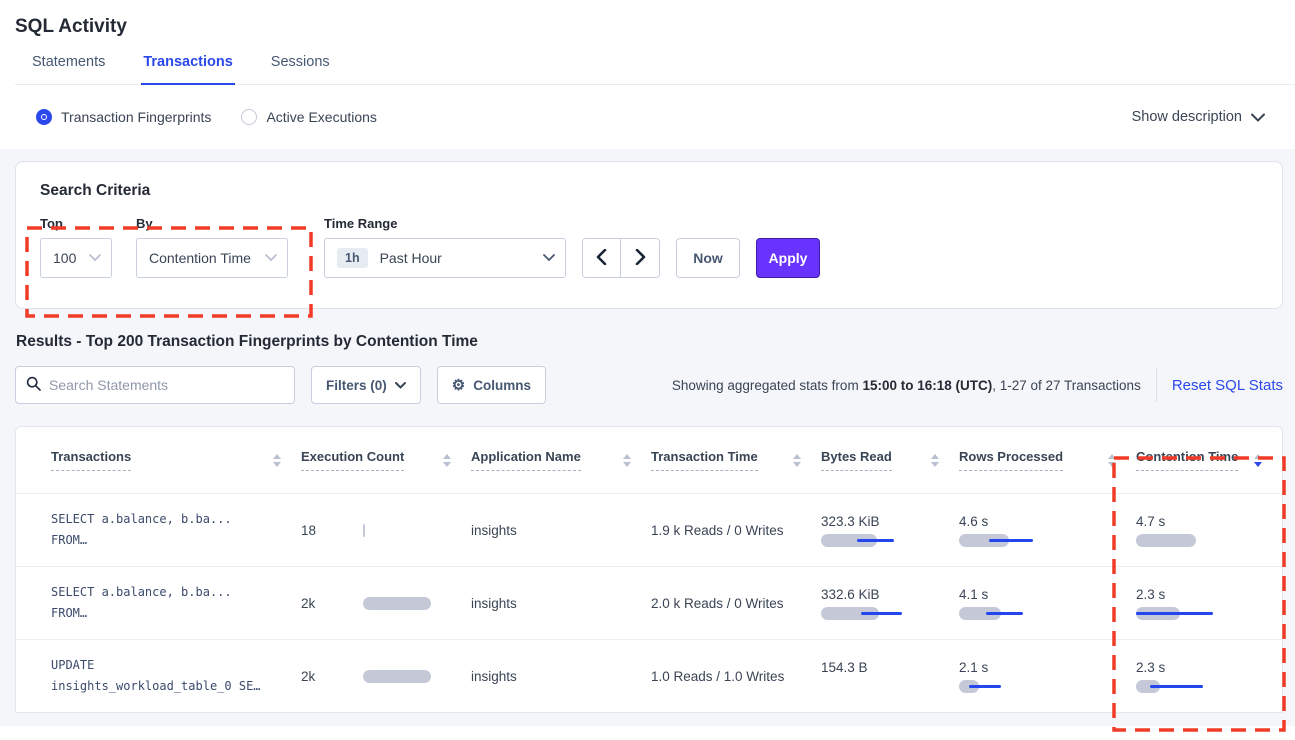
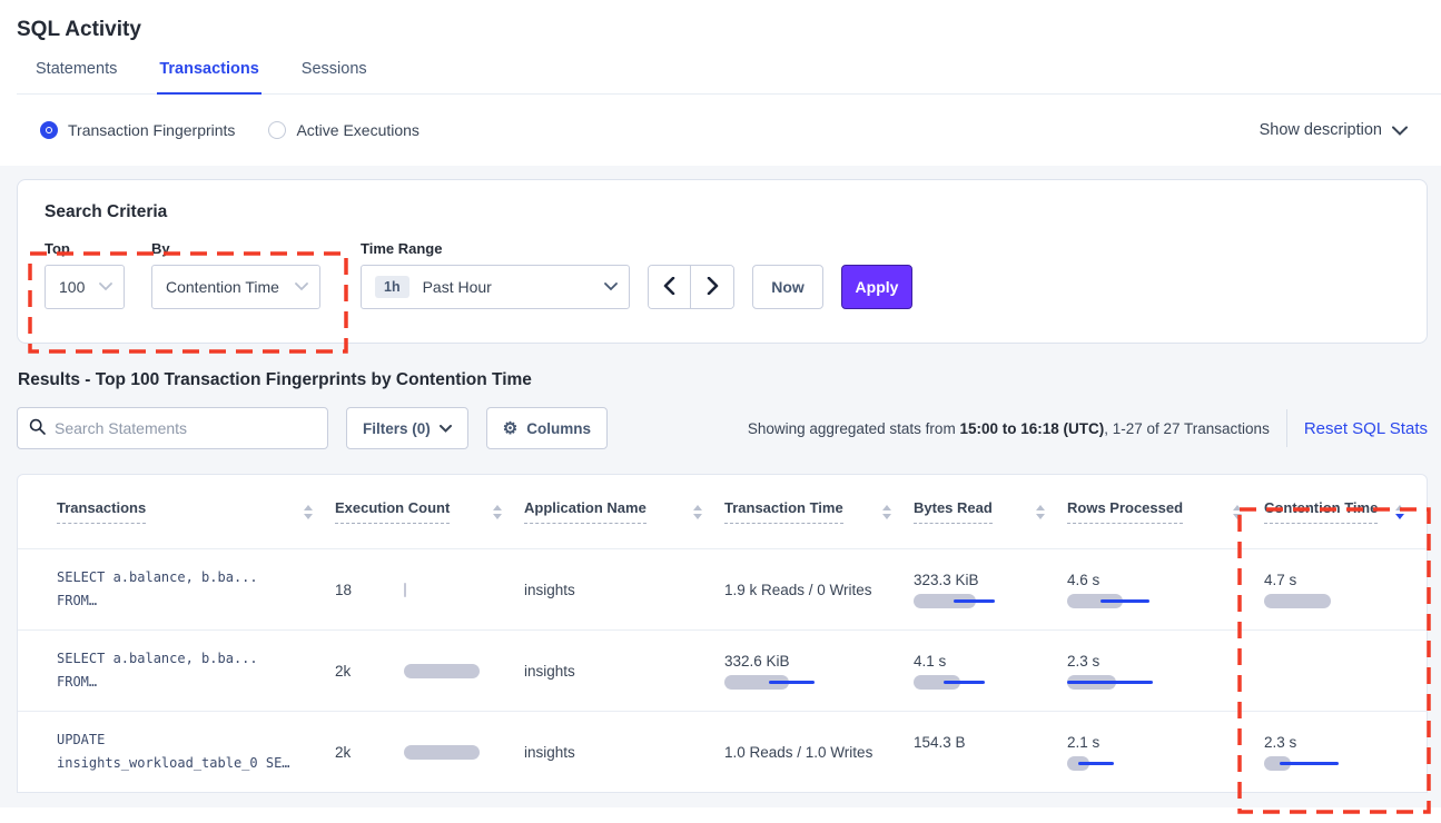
  SQL Activity
  Statements
  Transactions
  Sessions
  Transaction Fingerprints
  Active Executions
  Show description
  Search Criteria
  Top
  100
  By
  Contention Time
  Time Range
  1h
  Past Hour
  Now
  Apply
- Results - Top 200 Transaction Fingerprints by Contention Time
+ Results - Top 100 Transaction Fingerprints by Contention Time
  Search Statements
  Filters (0)
  ⚙
  Columns
  Showing aggregated stats from 15:00 to 16:18 (UTC), 1-27 of 27 Transactions
  Reset SQL Stats
  Transactions
  Execution Count
  Application Name
  Transaction Time
  Bytes Read
  Rows Processed
  SELECT a.balance, b.ba...
  FROM…
  18
  insights
  1.9 k Reads / 0 Writes
  323.3 KiB
  4.6 s
  4.7 s
  SELECT a.balance, b.ba...
  FROM…
  2k
  insights
- 2.0 k Reads / 0 Writes
  332.6 KiB
  4.1 s
  2.3 s
  UPDATE
  insights_workload_table_0 SE…
  2k
  insights
  1.0 Reads / 1.0 Writes
  154.3 B
  2.1 s
  2.3 s
